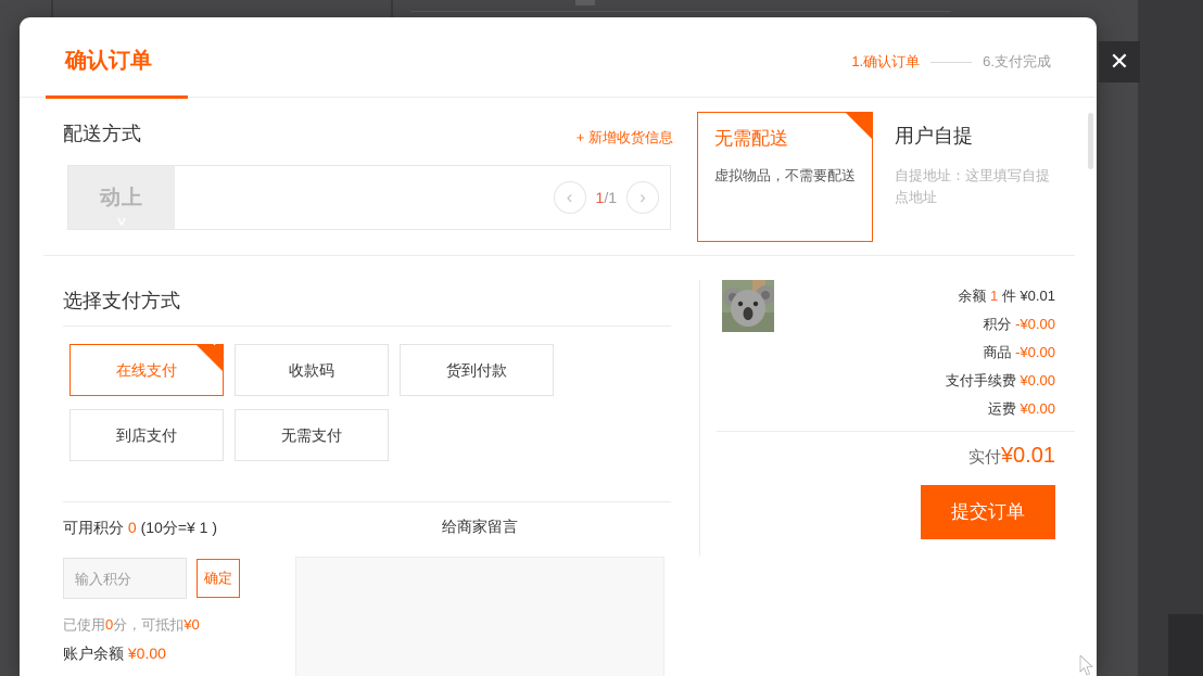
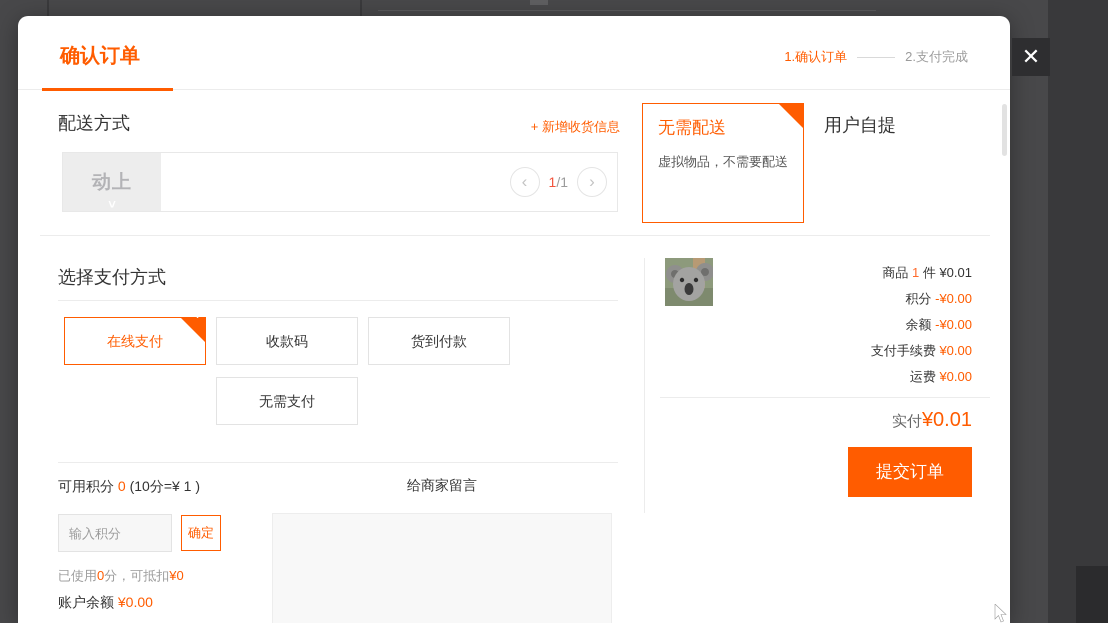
  确认订单
  1.确认订单
- 6.支付完成
+ 2.支付完成
  配送方式
  + 新增收货信息
  动上
  ‹
  1/1
  ›
  无需配送
  虚拟物品，不需要配送
  用户自提
- 自提地址：这里填写自提点地址
  选择支付方式
  在线支付
  ✓
  收款码
  货到付款
- 到店支付
  无需支付
  可用积分 0 (10分=¥ 1 )
  输入积分
  确定
  已使用0分，可抵扣¥0
  账户余额 ¥0.00
  给商家留言
- 余额 1 件 ¥0.01
+ 商品 1 件 ¥0.01
  积分 -¥0.00
- 商品 -¥0.00
+ 余额 -¥0.00
  支付手续费 ¥0.00
  运费 ¥0.00
  实付¥0.01
  提交订单
  ✕
